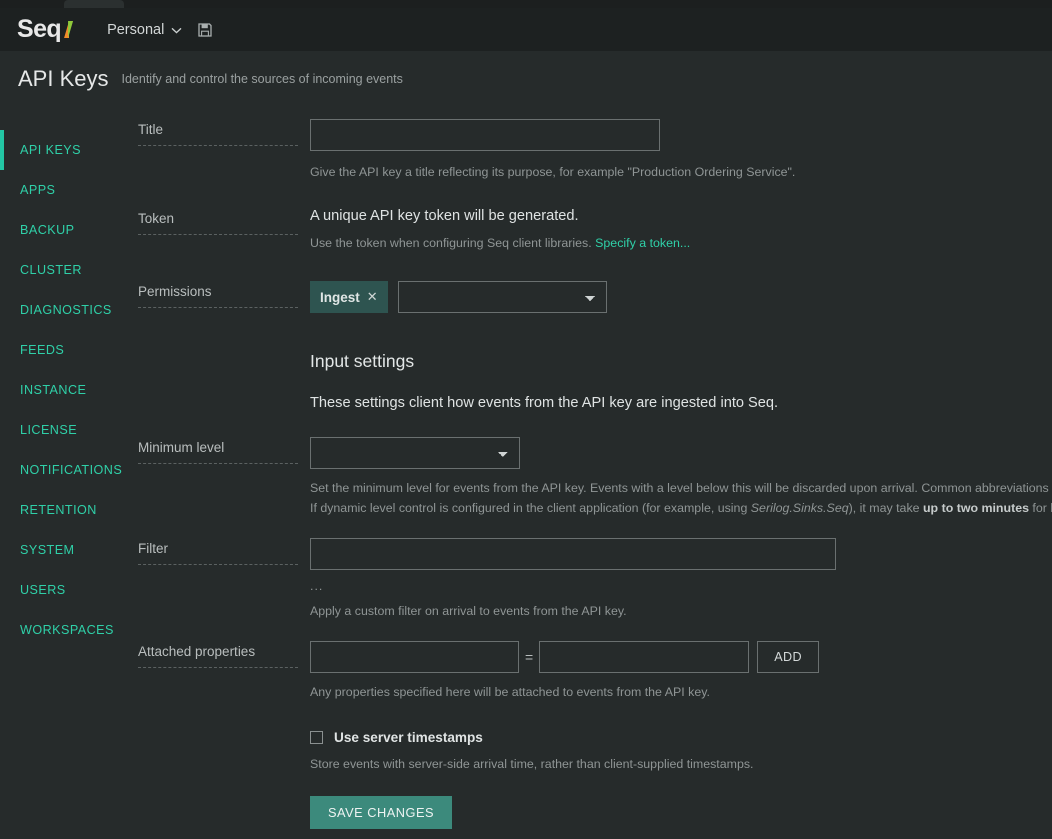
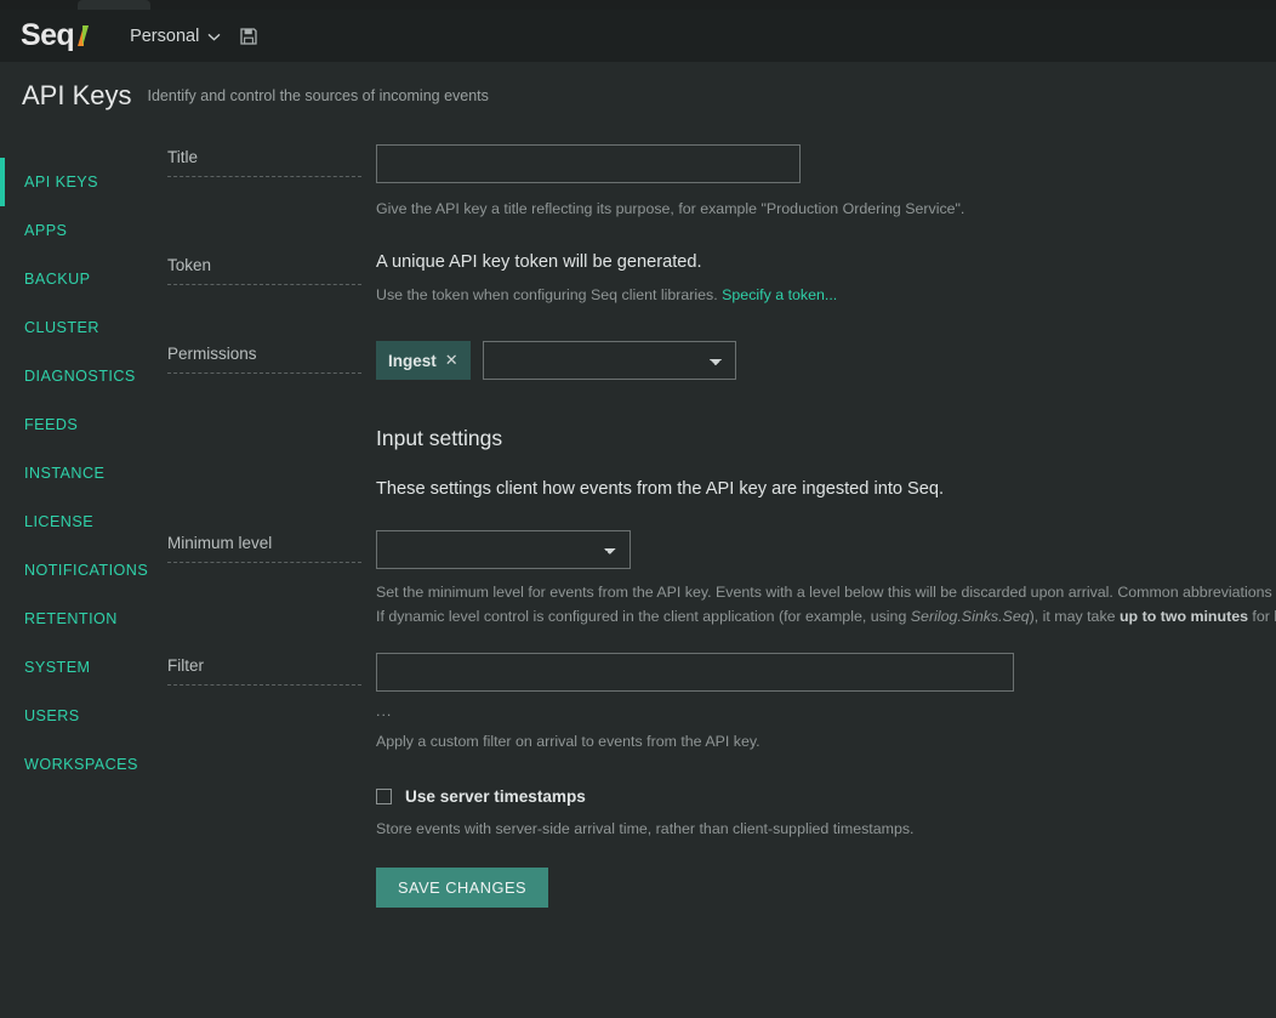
  Seq
  Personal
  API Keys
  Identify and control the sources of incoming events
  API KEYS
  APPS
  BACKUP
  CLUSTER
  DIAGNOSTICS
  FEEDS
  INSTANCE
  LICENSE
  NOTIFICATIONS
  RETENTION
  SYSTEM
  USERS
  WORKSPACES
  Title
  Give the API key a title reflecting its purpose, for example "Production Ordering Service".
  Token
  A unique API key token will be generated.
  Use the token when configuring Seq client libraries. Specify a token...
  Permissions
  Ingest
  ✕
  Input settings
  These settings client how events from the API key are ingested into Seq.
  Minimum level
  Set the minimum level for events from the API key. Events with a level below this will be discarded upon arrival. Common abbreviations
  If dynamic level control is configured in the client application (for example, using Serilog.Sinks.Seq), it may take up to two minutes for
  Filter
  ...
  Apply a custom filter on arrival to events from the API key.
- Attached properties
- =
- ADD
- Any properties specified here will be attached to events from the API key.
  Use server timestamps
  Store events with server-side arrival time, rather than client-supplied timestamps.
  SAVE CHANGES
